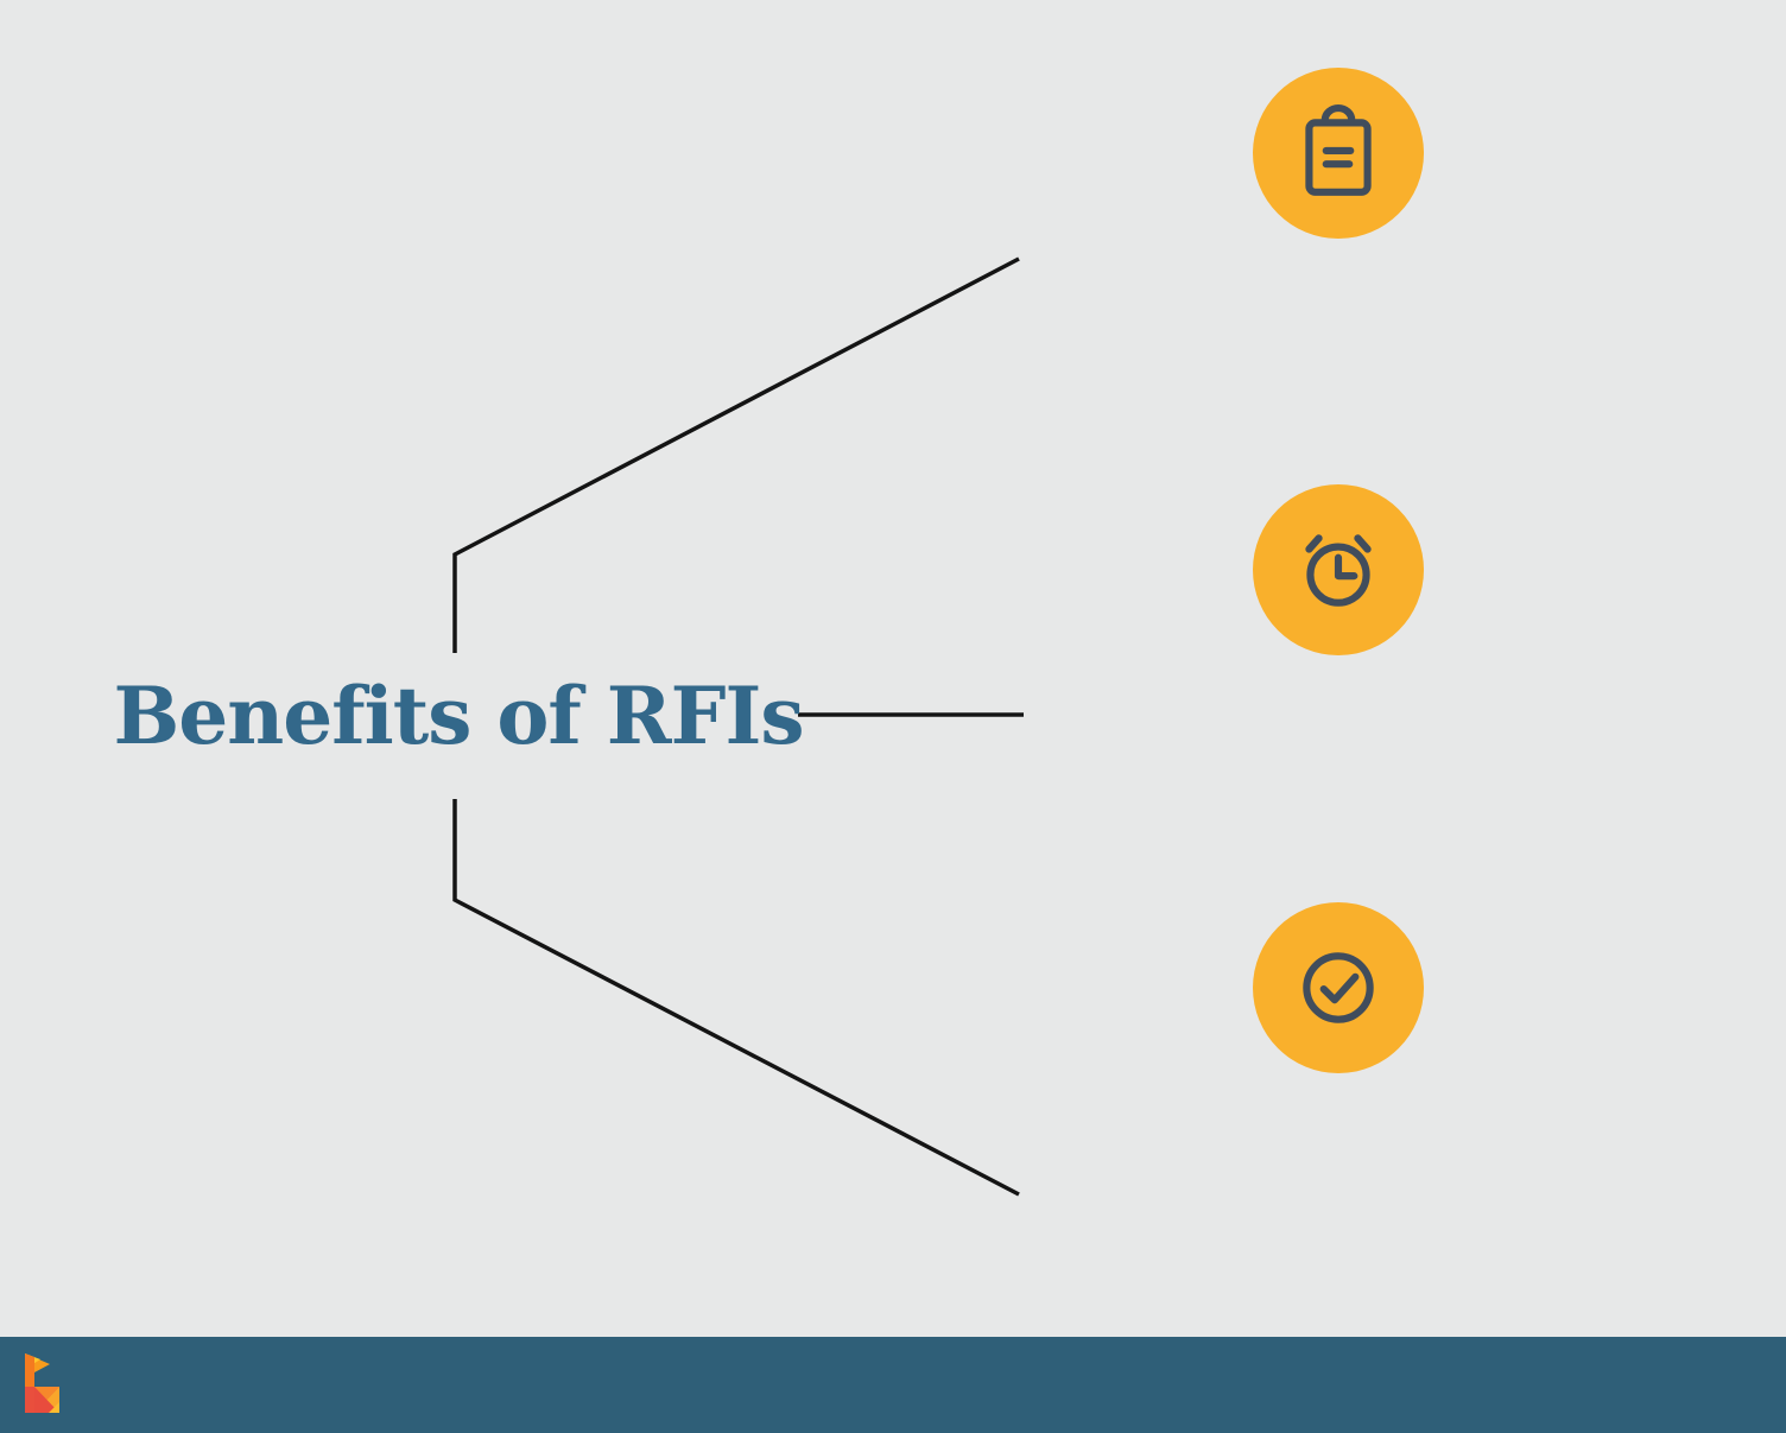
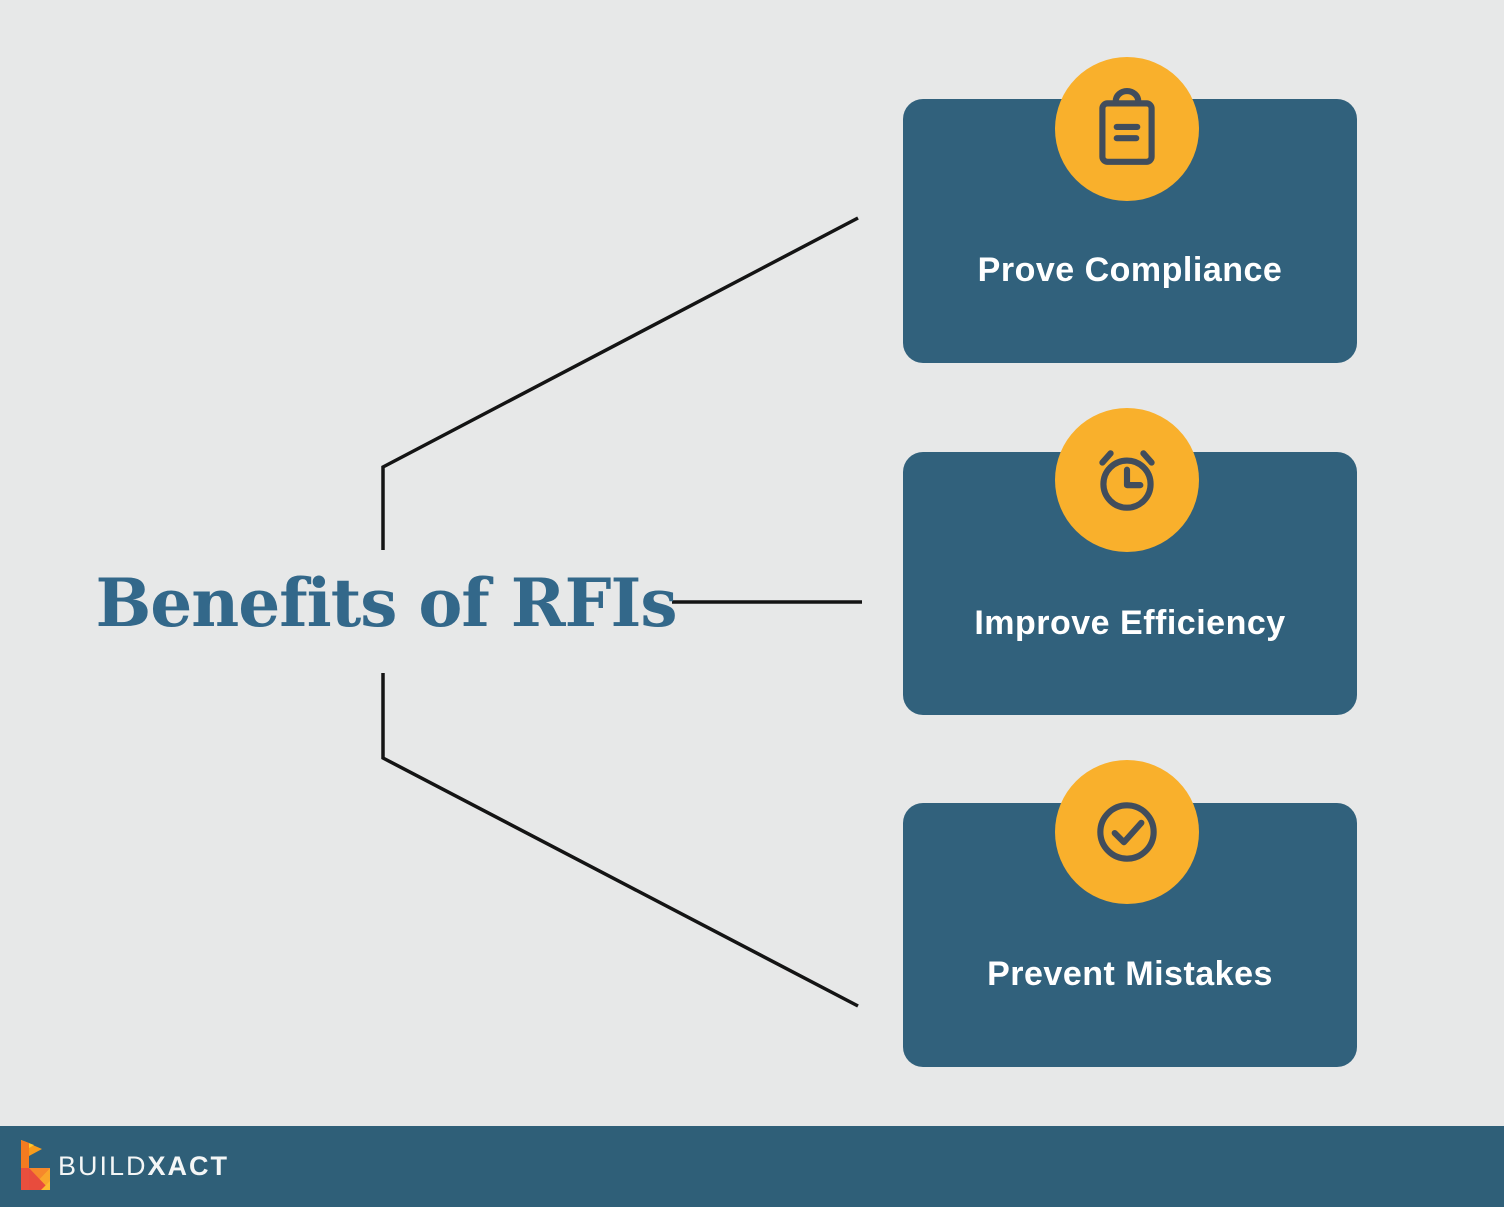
  Benefits of RFIs
+ Prove Compliance
+ Improve Efficiency
+ Prevent Mistakes
+ BUILD
+ XACT
